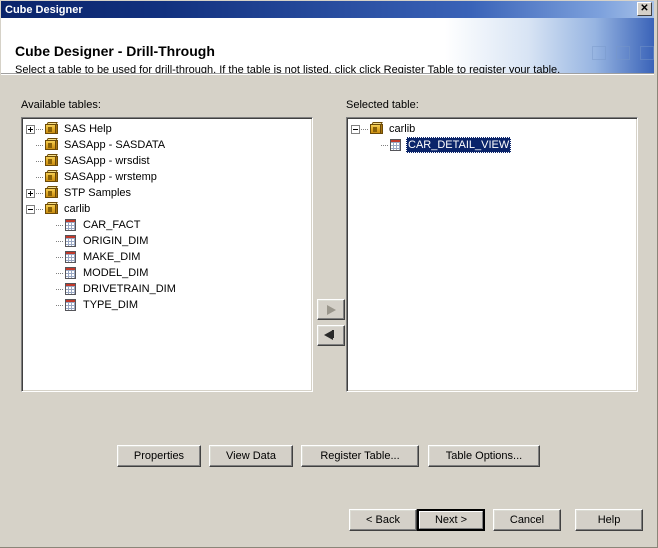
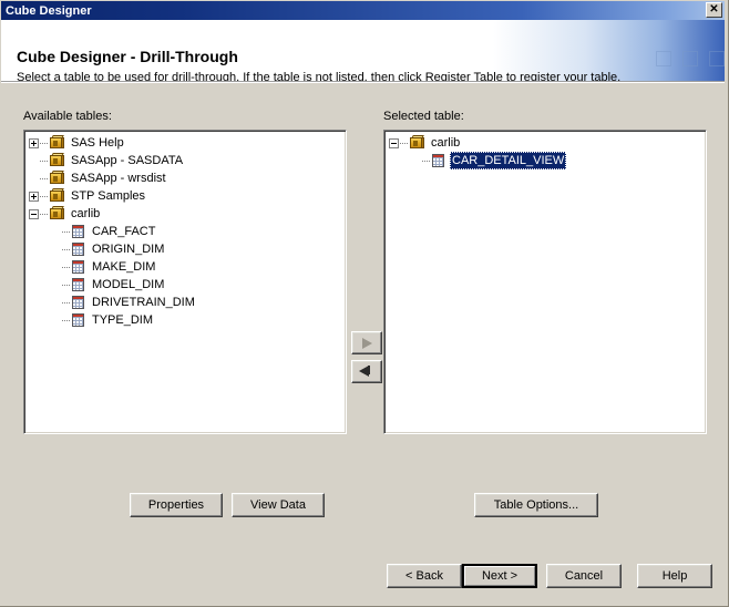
  Cube Designer
  ✕
  Cube Designer - Drill-Through
- Select a table to be used for drill-through. If the table is not listed, click click Register Table to register your table.
+ Select a table to be used for drill-through. If the table is not listed, then click Register Table to register your table.
  Available tables:
  Selected table:
  SAS Help
  SASApp - SASDATA
  SASApp - wrsdist
- SASApp - wrstemp
  STP Samples
  carlib
  CAR_FACT
  ORIGIN_DIM
  MAKE_DIM
  MODEL_DIM
  DRIVETRAIN_DIM
  TYPE_DIM
  carlib
  CAR_DETAIL_VIEW
  Properties
  View Data
- Register Table...
  Table Options...
  < Back
  Next >
  Cancel
  Help
